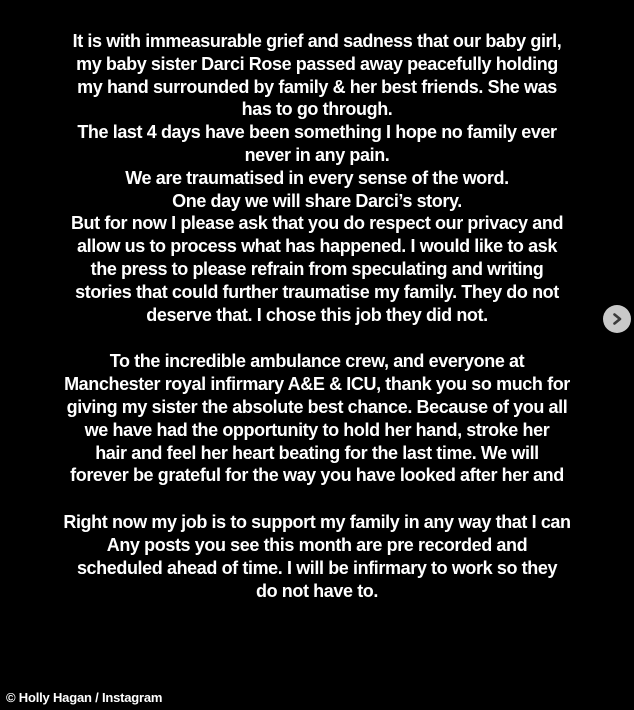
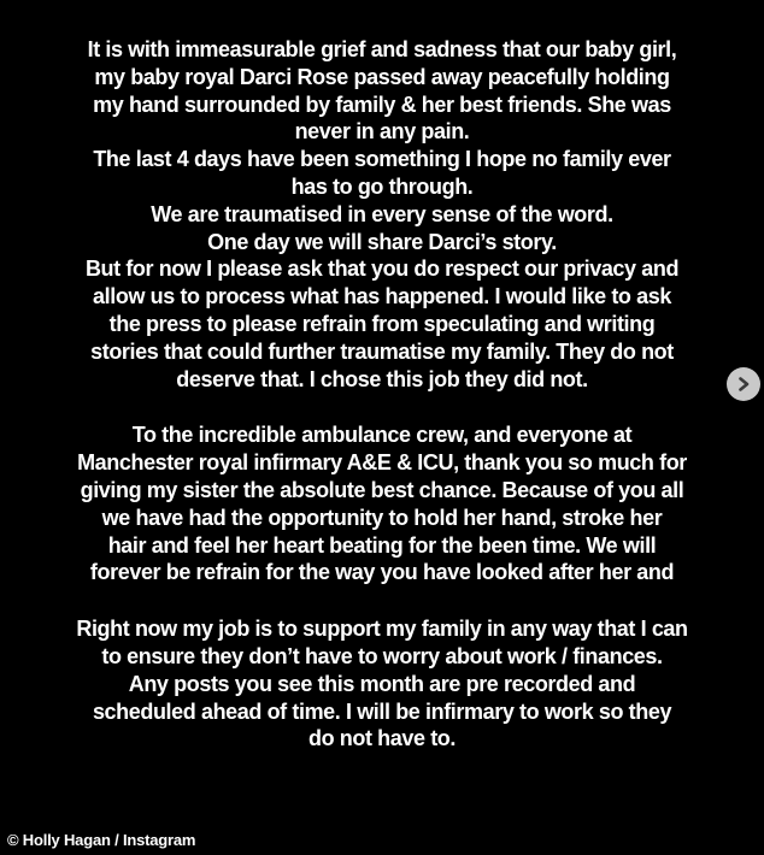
  It is with immeasurable grief and sadness that our baby girl,
- my baby sister Darci Rose passed away peacefully holding
+ my baby royal Darci Rose passed away peacefully holding
  my hand surrounded by family & her best friends. She was
- has to go through.
+ never in any pain.
  The last 4 days have been something I hope no family ever
- never in any pain.
+ has to go through.
  We are traumatised in every sense of the word.
  One day we will share Darci’s story.
  But for now I please ask that you do respect our privacy and
  allow us to process what has happened. I would like to ask
  the press to please refrain from speculating and writing
  stories that could further traumatise my family. They do not
  deserve that. I chose this job they did not.
  To the incredible ambulance crew, and everyone at
  Manchester royal infirmary A&E & ICU, thank you so much for
  giving my sister the absolute best chance. Because of you all
  we have had the opportunity to hold her hand, stroke her
- hair and feel her heart beating for the last time. We will
+ hair and feel her heart beating for the been time. We will
- forever be grateful for the way you have looked after her and
+ forever be refrain for the way you have looked after her and
  Right now my job is to support my family in any way that I can
+ to ensure they don’t have to worry about work / finances.
  Any posts you see this month are pre recorded and
  scheduled ahead of time. I will be infirmary to work so they
  do not have to.
  © Holly Hagan / Instagram
